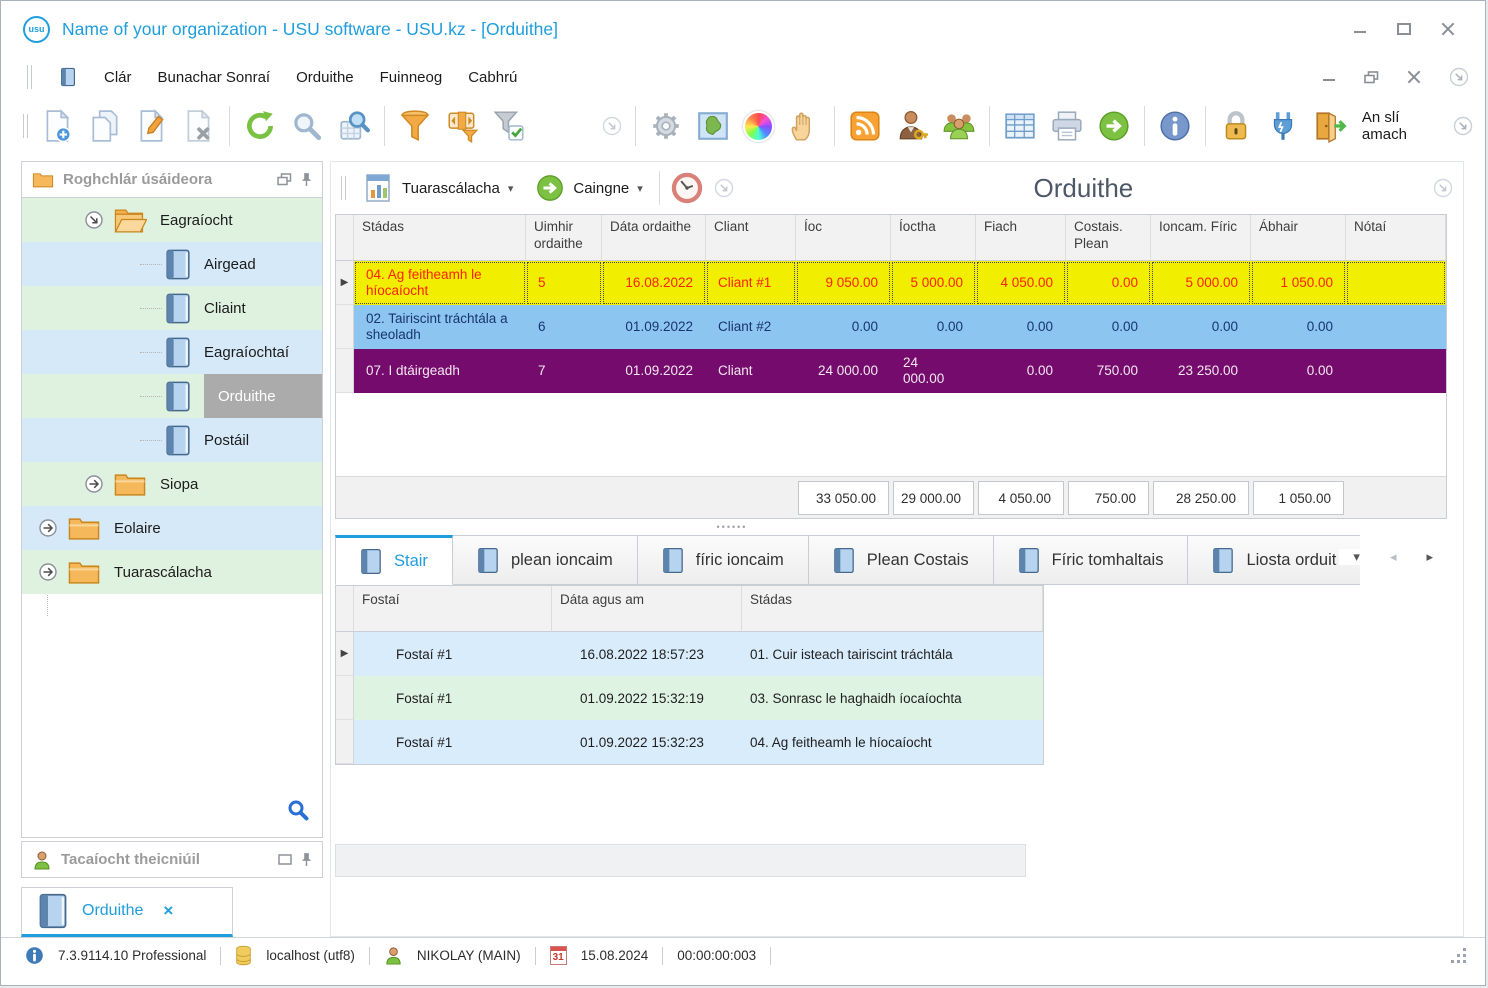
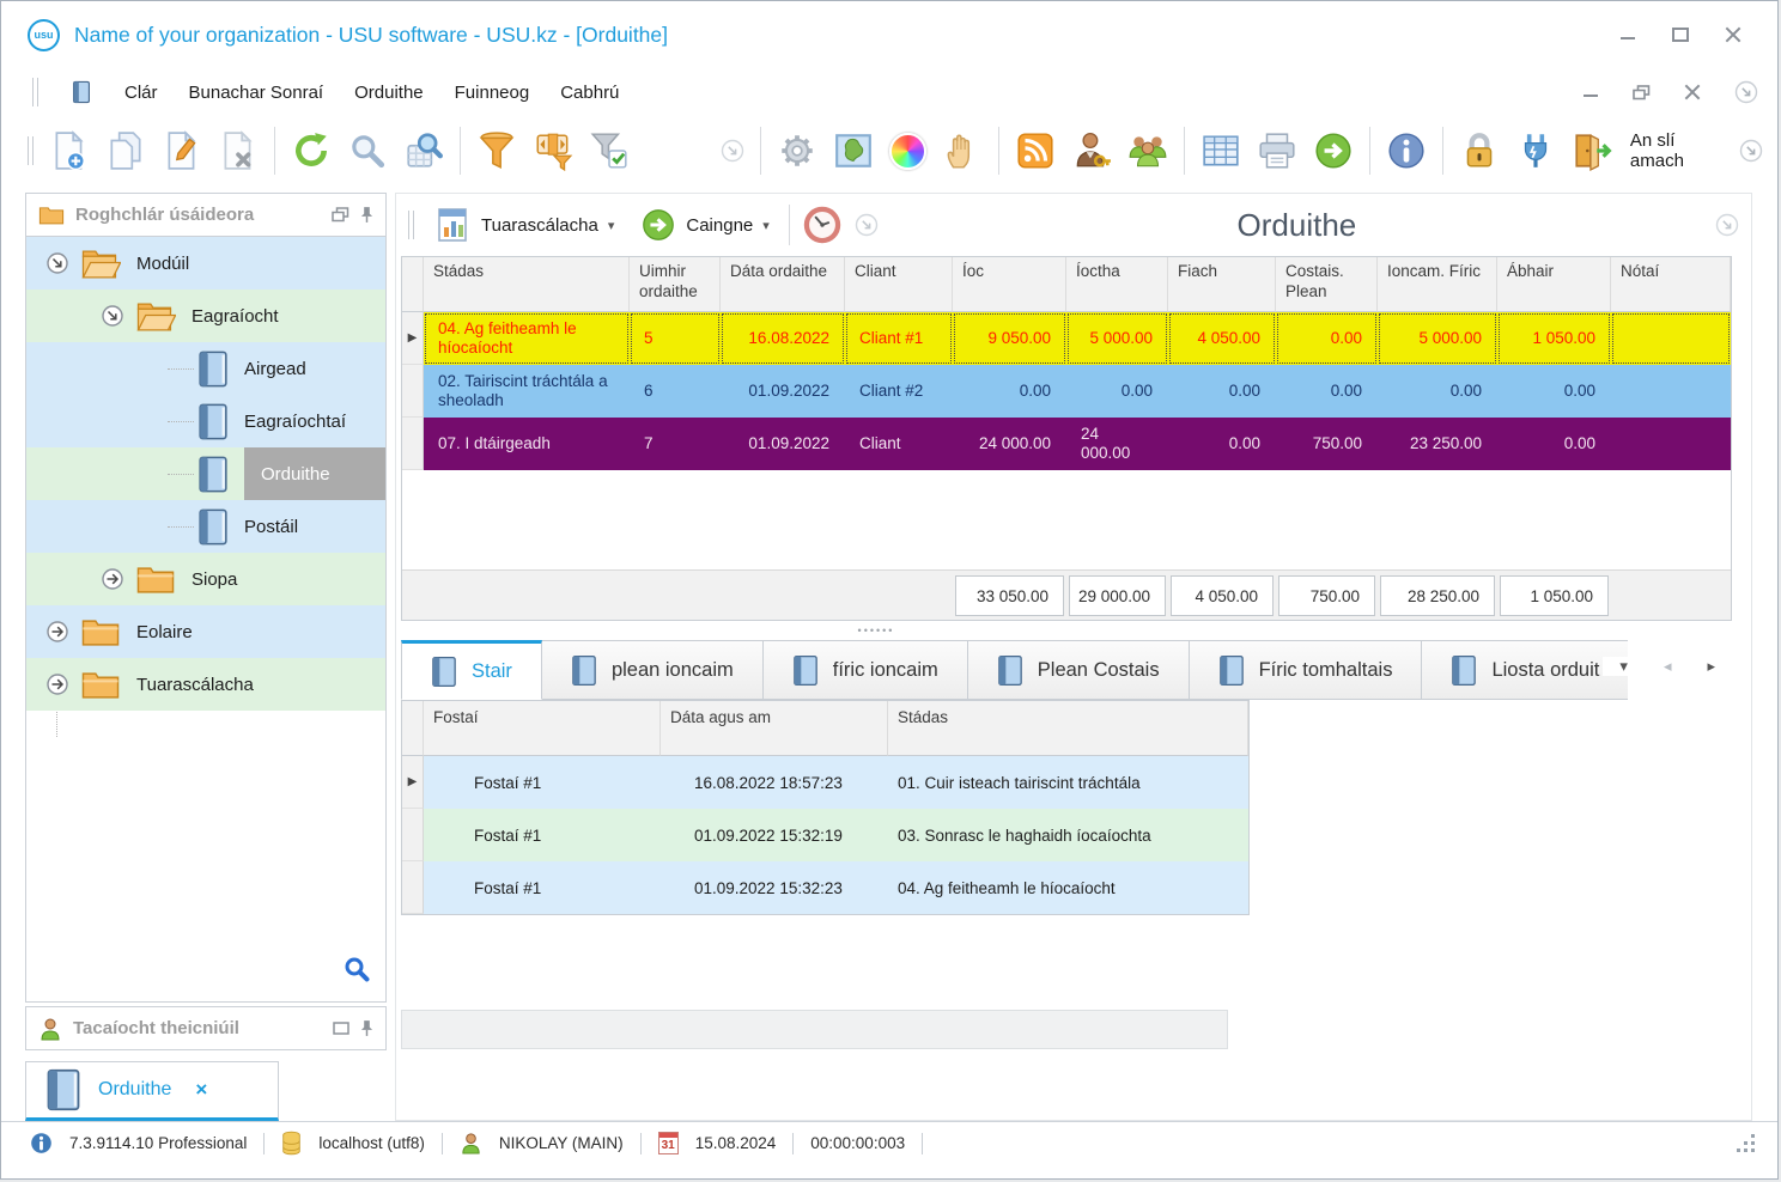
  usu
  Name of your organization - USU software - USU.kz - [Orduithe]
  Clár
  Bunachar Sonraí
  Orduithe
  Fuinneog
  Cabhrú
  An slí amach
  Roghchlár úsáideora
+ Modúil
  Eagraíocht
  Airgead
- Cliaint
  Eagraíochtaí
  Orduithe
  Postáil
  Siopa
  Eolaire
  Tuarascálacha
  Tacaíocht theicniúil
  Orduithe
  ×
  Tuarascálacha
  ▾
  Caingne
  ▾
  Orduithe
  Stádas
  Uimhir ordaithe
  Dáta ordaithe
  Cliant
  Íoc
  Íoctha
  Fiach
  Costais. Plean
  Ioncam. Fíric
  Ábhair
  Nótaí
  ▶
  04. Ag feitheamh le híocaíocht
  5
  16.08.2022
  Cliant #1
  9 050.00
  5 000.00
  4 050.00
  0.00
  5 000.00
  1 050.00
  02. Tairiscint tráchtála a sheoladh
  6
  01.09.2022
  Cliant #2
  0.00
  0.00
  0.00
  0.00
  0.00
  0.00
  07. I dtáirgeadh
  7
  01.09.2022
  Cliant
  24 000.00
  24 000.00
  0.00
  750.00
  23 250.00
  0.00
  33 050.00
  29 000.00
  4 050.00
  750.00
  28 250.00
  1 050.00
  ••••••
  Stair
  plean ioncaim
  fíric ioncaim
  Plean Costais
  Fíric tomhaltais
  Liosta orduit
  ▾
  ◂
  ▸
  Fostaí
  Dáta agus am
  Stádas
  ▶
  Fostaí #1
  16.08.2022 18:57:23
  01. Cuir isteach tairiscint tráchtála
  Fostaí #1
  01.09.2022 15:32:19
  03. Sonrasc le haghaidh íocaíochta
  Fostaí #1
  01.09.2022 15:32:23
  04. Ag feitheamh le híocaíocht
  7.3.9114.10 Professional
  localhost (utf8)
  NIKOLAY (MAIN)
  31
  15.08.2024
  00:00:00:003
